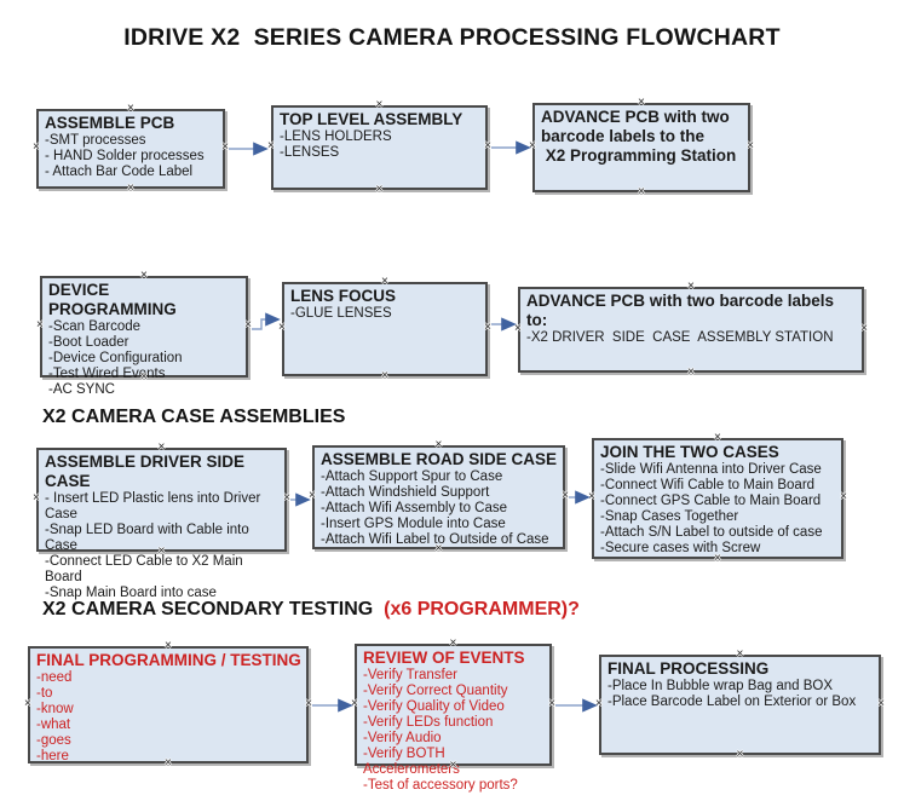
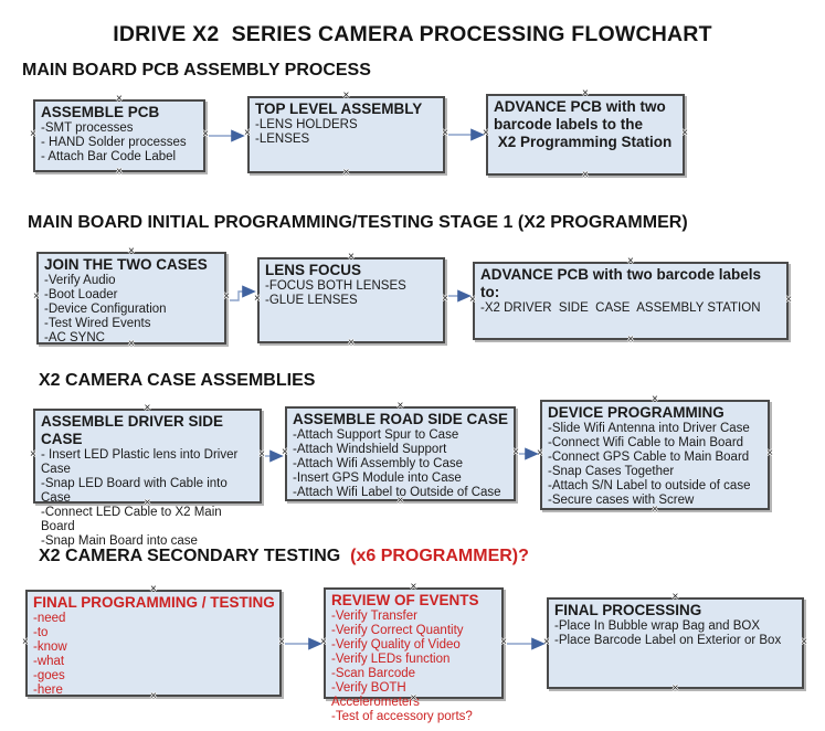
  IDRIVE X2 SERIES CAMERA PROCESSING FLOWCHART
+ MAIN BOARD PCB ASSEMBLY PROCESS
+ MAIN BOARD INITIAL PROGRAMMING/TESTING STAGE 1 (X2 PROGRAMMER)
  X2 CAMERA CASE ASSEMBLIES
  X2 CAMERA SECONDARY TESTING (x6 PROGRAMMER)?
  ASSEMBLE PCB
  -SMT processes
  - HAND Solder processes
  - Attach Bar Code Label
  ×
  ×
  ×
  ×
  TOP LEVEL ASSEMBLY
  -LENS HOLDERS
  -LENSES
  ×
  ×
  ×
  ×
  ADVANCE PCB with two
  barcode labels to the
  X2 Programming Station
  ×
  ×
  ×
  ×
- DEVICE PROGRAMMING
+ JOIN THE TWO CASES
- -Scan Barcode
+ -Verify Audio
  -Boot Loader
  -Device Configuration
  -Test Wired Events
  -AC SYNC
  ×
  ×
  ×
  ×
  LENS FOCUS
+ -FOCUS BOTH LENSES
  -GLUE LENSES
  ×
  ×
  ×
  ×
  ADVANCE PCB with two barcode labels to:
  -X2 DRIVER SIDE CASE ASSEMBLY STATION
  ×
  ×
  ×
  ×
  ASSEMBLE DRIVER SIDE CASE
  - Insert LED Plastic lens into Driver Case
  -Snap LED Board with Cable into Case
  -Connect LED Cable to X2 Main Board
  -Snap Main Board into case
  ×
  ×
  ×
  ×
  ASSEMBLE ROAD SIDE CASE
  -Attach Support Spur to Case
  -Attach Windshield Support
  -Attach Wifi Assembly to Case
  -Insert GPS Module into Case
  -Attach Wifi Label to Outside of Case
  ×
  ×
  ×
  ×
- JOIN THE TWO CASES
+ DEVICE PROGRAMMING
  -Slide Wifi Antenna into Driver Case
  -Connect Wifi Cable to Main Board
  -Connect GPS Cable to Main Board
  -Snap Cases Together
  -Attach S/N Label to outside of case
  -Secure cases with Screw
  ×
  ×
  ×
  ×
  FINAL PROGRAMMING / TESTING
  -need
  -to
  -know
  -what
  -goes
  -here
  ×
  ×
  ×
  ×
  REVIEW OF EVENTS
  -Verify Transfer
  -Verify Correct Quantity
  -Verify Quality of Video
  -Verify LEDs function
- -Verify Audio
+ -Scan Barcode
  -Verify BOTH Accelerometers
  -Test of accessory ports?
  ×
  ×
  ×
  ×
  FINAL PROCESSING
  -Place In Bubble wrap Bag and BOX
  -Place Barcode Label on Exterior or Box
  ×
  ×
  ×
  ×
